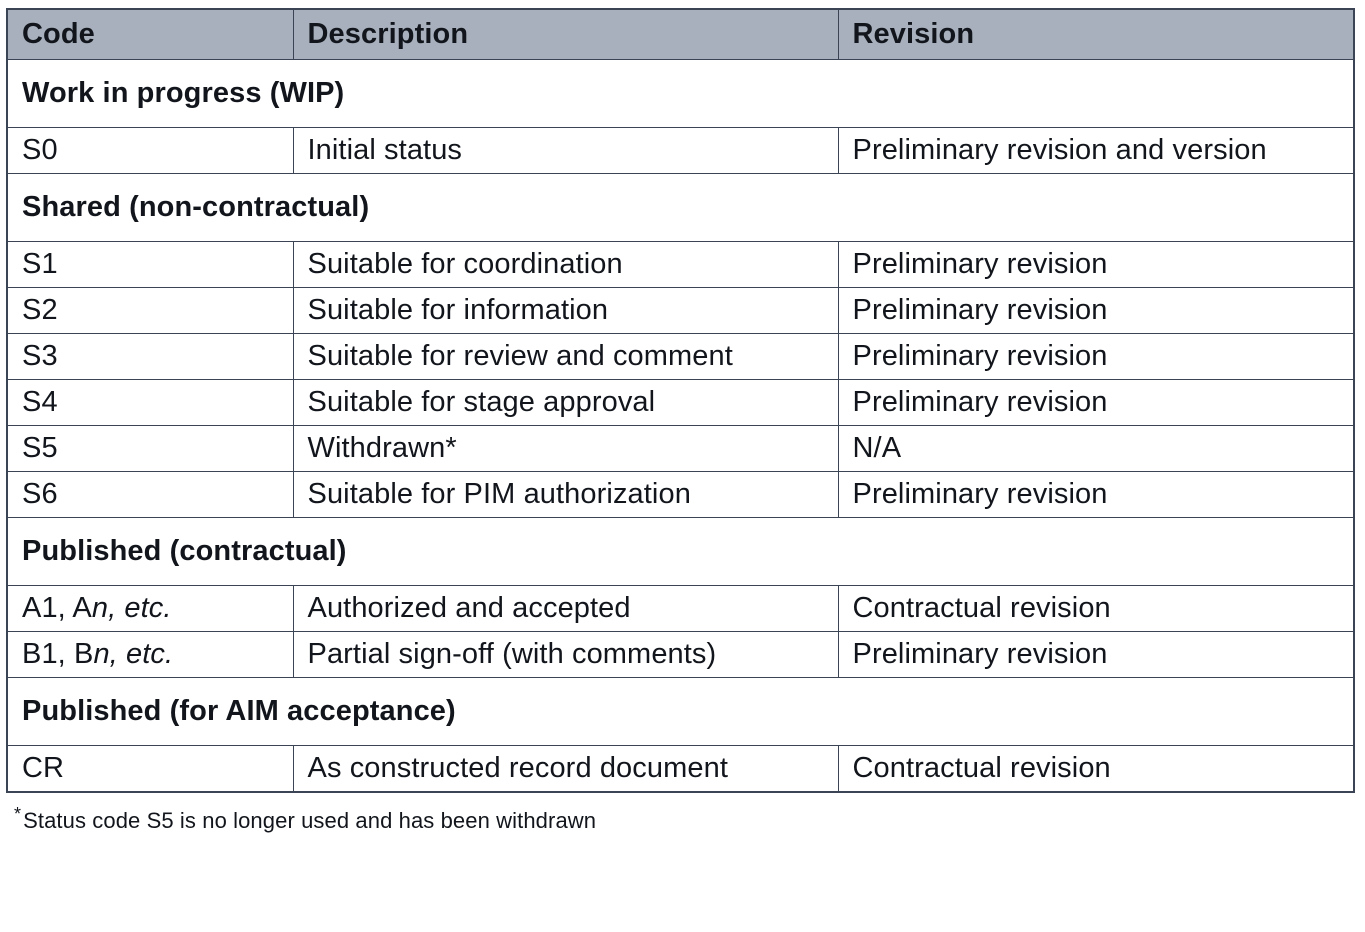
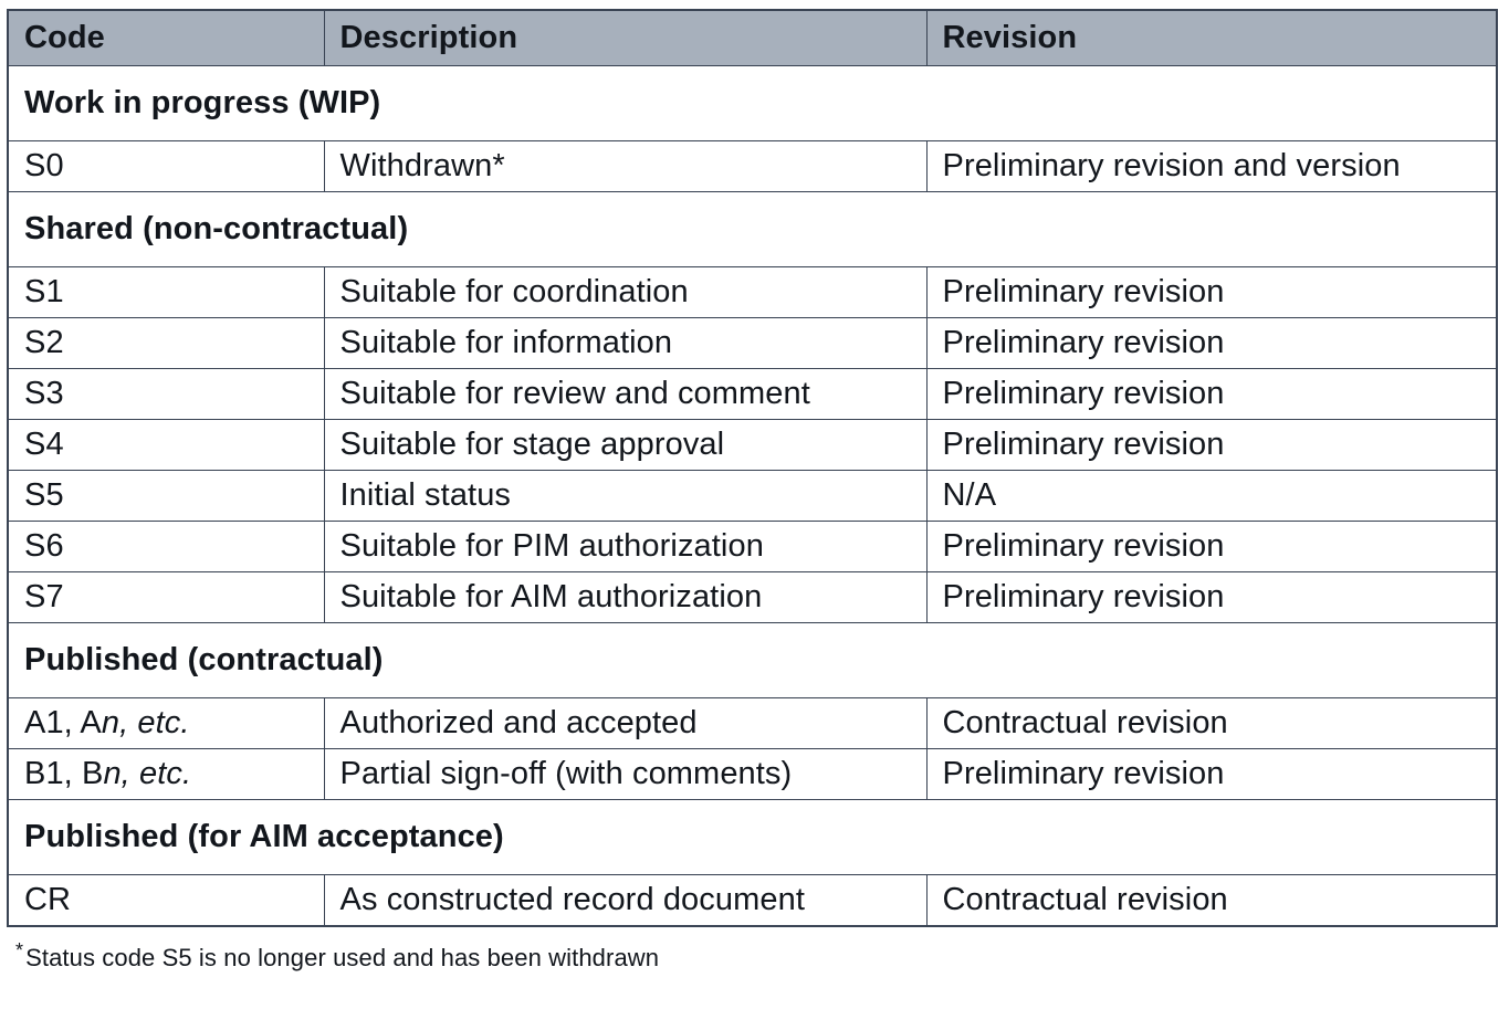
  Code	Description	Revision
  Work in progress (WIP)
- S0	Initial status	Preliminary revision and version
+ S0	Withdrawn*	Preliminary revision and version
  Shared (non-contractual)
  S1	Suitable for coordination	Preliminary revision
  S2	Suitable for information	Preliminary revision
  S3	Suitable for review and comment	Preliminary revision
  S4	Suitable for stage approval	Preliminary revision
- S5	Withdrawn*	N/A
+ S5	Initial status	N/A
  S6	Suitable for PIM authorization	Preliminary revision
+ S7	Suitable for AIM authorization	Preliminary revision
  Published (contractual)
  A1, An, etc.	Authorized and accepted	Contractual revision
  B1, Bn, etc.	Partial sign-off (with comments)	Preliminary revision
  Published (for AIM acceptance)
  CR	As constructed record document	Contractual revision
  *Status code S5 is no longer used and has been withdrawn
